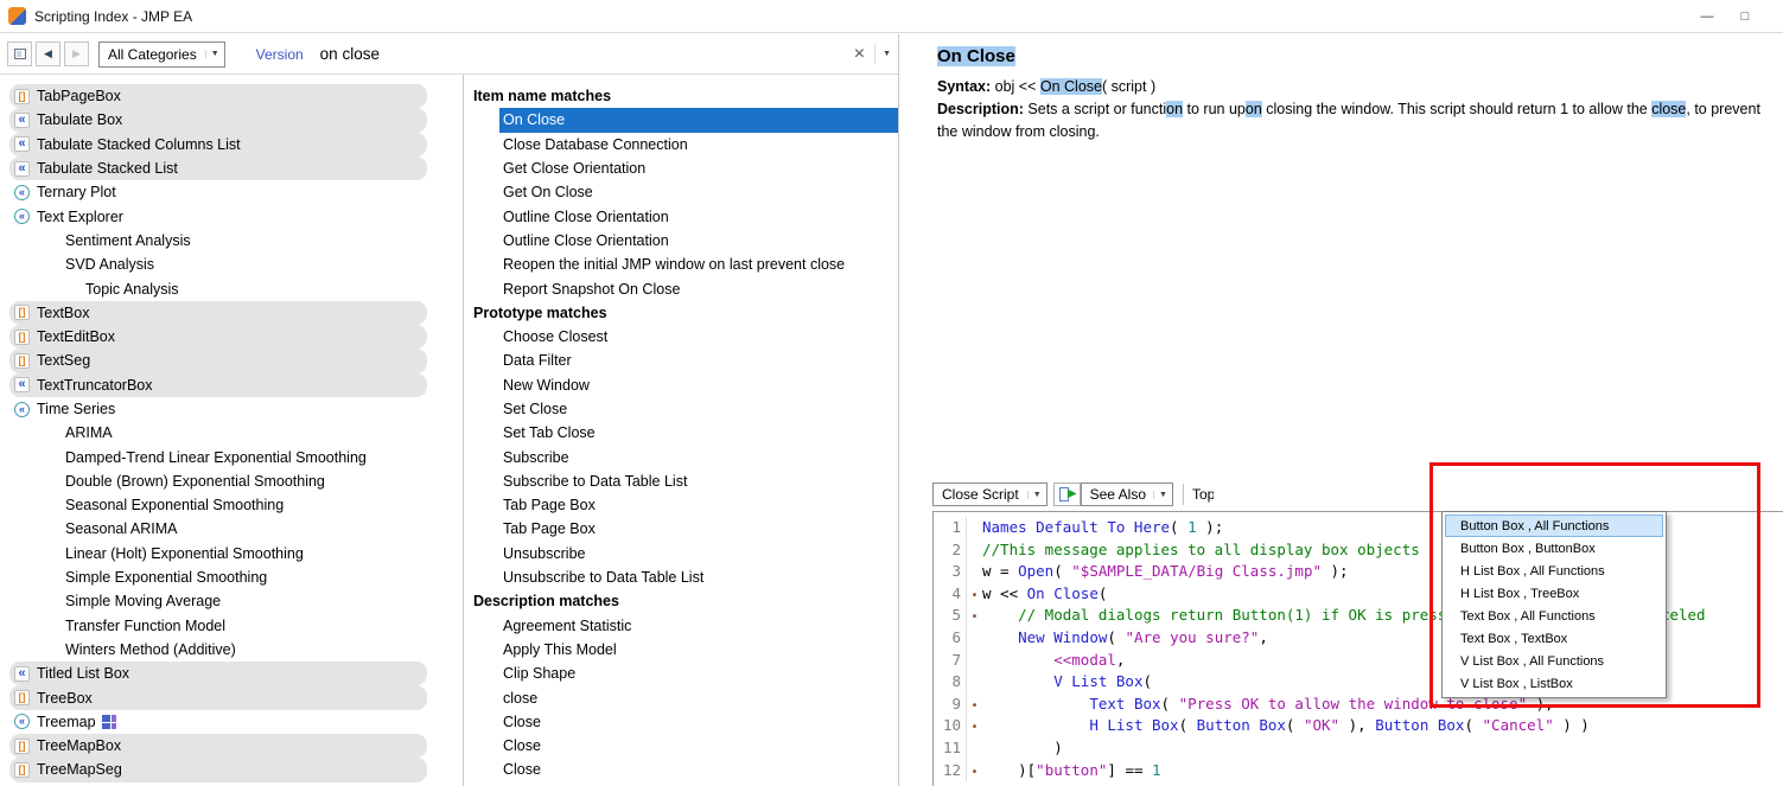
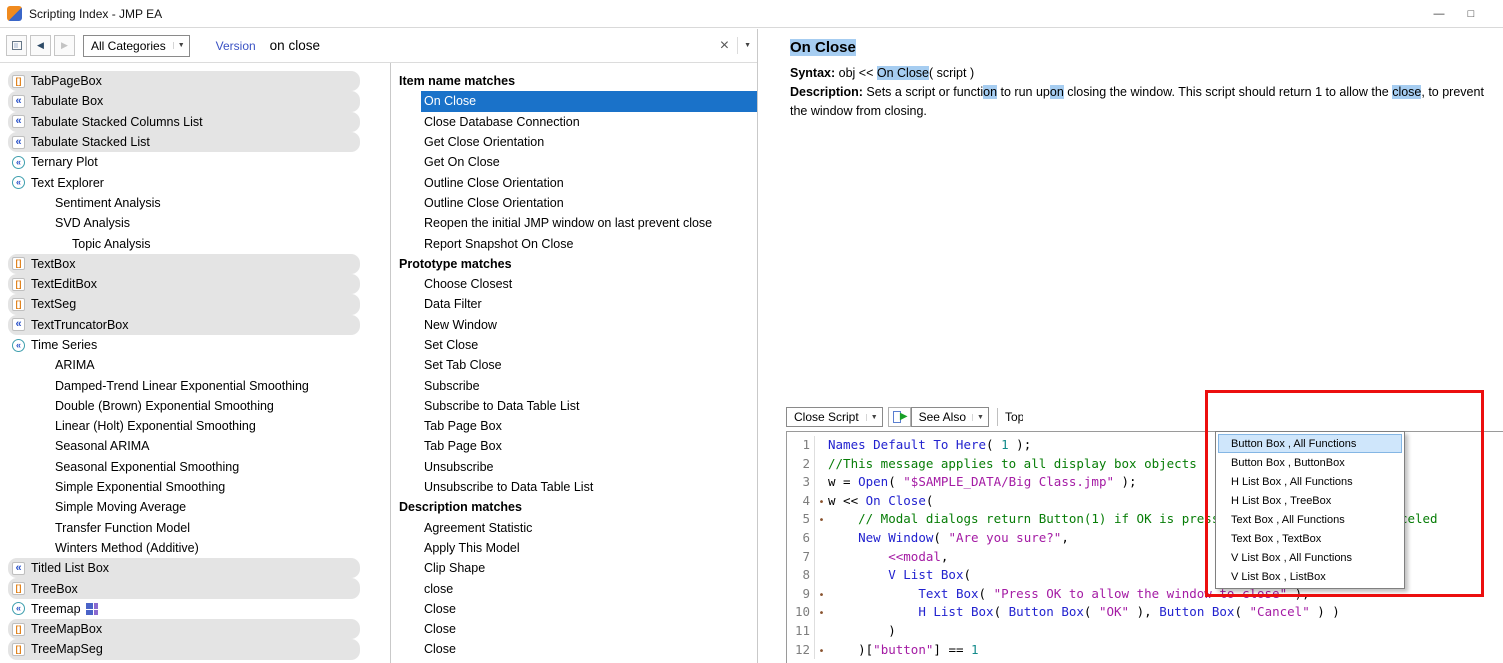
  Scripting Index - JMP EA
  —
  □
  ◀
  ▶
  All Categories
  Version
  on close
  ×
  []
  TabPageBox
  «
  Tabulate Box
  «
  Tabulate Stacked Columns List
  «
  Tabulate Stacked List
  «
  Ternary Plot
  «
  Text Explorer
  Sentiment Analysis
  SVD Analysis
  Topic Analysis
  []
  TextBox
  []
  TextEditBox
  []
  TextSeg
  «
  TextTruncatorBox
  «
  Time Series
  ARIMA
  Damped-Trend Linear Exponential Smoothing
  Double (Brown) Exponential Smoothing
- Seasonal Exponential Smoothing
+ Linear (Holt) Exponential Smoothing
  Seasonal ARIMA
- Linear (Holt) Exponential Smoothing
+ Seasonal Exponential Smoothing
  Simple Exponential Smoothing
  Simple Moving Average
  Transfer Function Model
  Winters Method (Additive)
  «
  Titled List Box
  []
  TreeBox
  «
  Treemap
  []
  TreeMapBox
  []
  TreeMapSeg
  Item name matches
  On Close
  Close Database Connection
  Get Close Orientation
  Get On Close
  Outline Close Orientation
  Outline Close Orientation
  Reopen the initial JMP window on last prevent close
  Report Snapshot On Close
  Prototype matches
  Choose Closest
  Data Filter
  New Window
  Set Close
  Set Tab Close
  Subscribe
  Subscribe to Data Table List
  Tab Page Box
  Tab Page Box
  Unsubscribe
  Unsubscribe to Data Table List
  Description matches
  Agreement Statistic
  Apply This Model
  Clip Shape
  close
  Close
  Close
  Close
  On Close
  Syntax: obj << On Close( script )
  Description: Sets a script or function to run upon closing the window. This script should return 1 to allow the close, to prevent the window from closing.
  Close Script
  ▶
  See Also
  Top
  1 Names Default To Here( 1 );
  2 //This message applies to all display box objects
  3 w = Open( "$SAMPLE_DATA/Big Class.jmp" );
  4 • w << On Close(
  6 New Window( "Are you sure?",
  7 <<modal,
  8 V List Box(
  9 • Text Box( "Press OK to allow the window to close" ),
  10 • H List Box( Button Box( "OK" ), Button Box( "Cancel" ) )
  11 )
  12 • )["button"] == 1
  Button Box , All Functions
  Button Box , ButtonBox
  H List Box , All Functions
  H List Box , TreeBox
  Text Box , All Functions
  Text Box , TextBox
  V List Box , All Functions
  V List Box , ListBox
